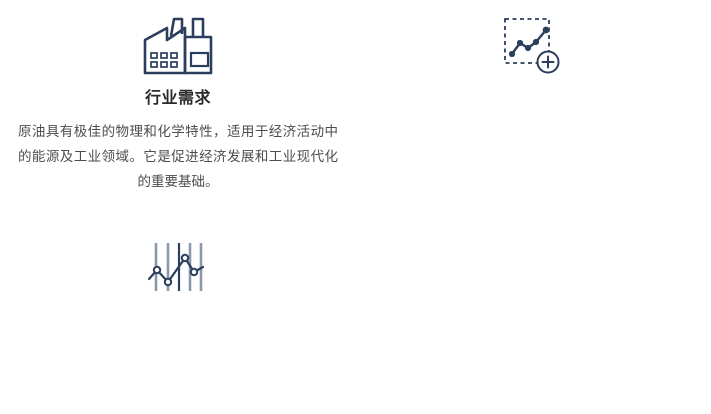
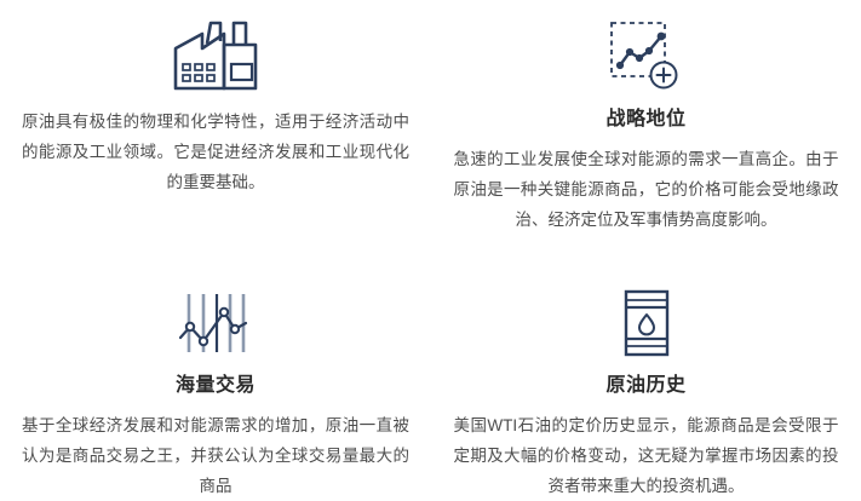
- 行业需求
  原油具有极佳的物理和化学特性，适用于经济活动中的能源及工业领域。它是促进经济发展和工业现代化的重要基础。
+ 战略地位
+ 急速的工业发展使全球对能源的需求一直高企。由于原油是一种关键能源商品，它的价格可能会受地缘政治、经济定位及军事情势高度影响。
+ 海量交易
+ 基于全球经济发展和对能源需求的增加，原油一直被认为是商品交易之王，并获公认为全球交易量最大的商品
+ 原油历史
+ 美国WTI石油的定价历史显示，能源商品是会受限于定期及大幅的价格变动，这无疑为掌握市场因素的投资者带来重大的投资机遇。
